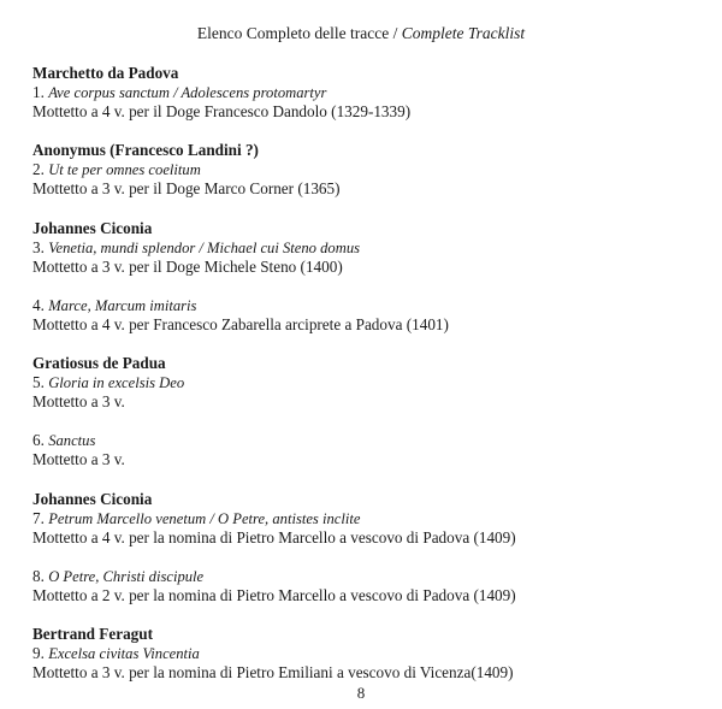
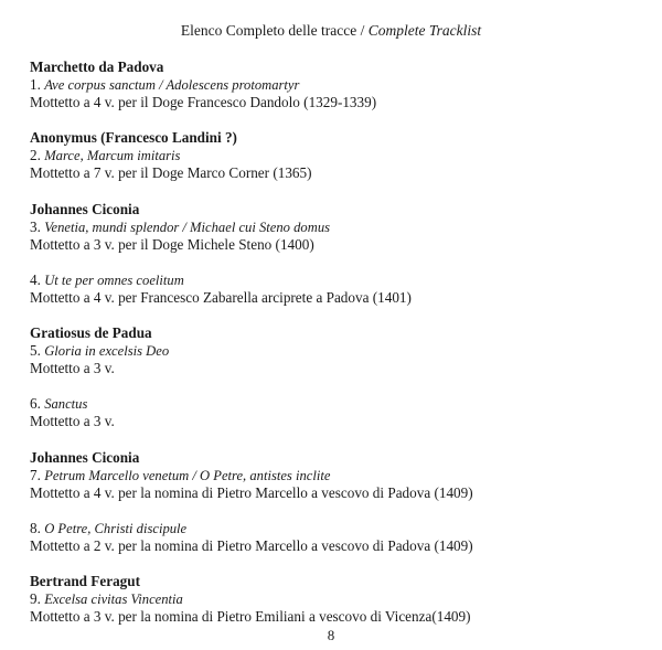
  Elenco Completo delle tracce / Complete Tracklist
  Marchetto da Padova
  1. Ave corpus sanctum / Adolescens protomartyr
  Mottetto a 4 v. per il Doge Francesco Dandolo (1329-1339)
  Anonymus (Francesco Landini ?)
- 2. Ut te per omnes coelitum
+ 2. Marce, Marcum imitaris
- Mottetto a 3 v. per il Doge Marco Corner (1365)
+ Mottetto a 7 v. per il Doge Marco Corner (1365)
  Johannes Ciconia
  3. Venetia, mundi splendor / Michael cui Steno domus
  Mottetto a 3 v. per il Doge Michele Steno (1400)
- 4. Marce, Marcum imitaris
+ 4. Ut te per omnes coelitum
  Mottetto a 4 v. per Francesco Zabarella arciprete a Padova (1401)
  Gratiosus de Padua
  5. Gloria in excelsis Deo
  Mottetto a 3 v.
  6. Sanctus
  Mottetto a 3 v.
  Johannes Ciconia
  7. Petrum Marcello venetum / O Petre, antistes inclite
  Mottetto a 4 v. per la nomina di Pietro Marcello a vescovo di Padova (1409)
  8. O Petre, Christi discipule
  Mottetto a 2 v. per la nomina di Pietro Marcello a vescovo di Padova (1409)
  Bertrand Feragut
  9. Excelsa civitas Vincentia
  Mottetto a 3 v. per la nomina di Pietro Emiliani a vescovo di Vicenza(1409)
  8
